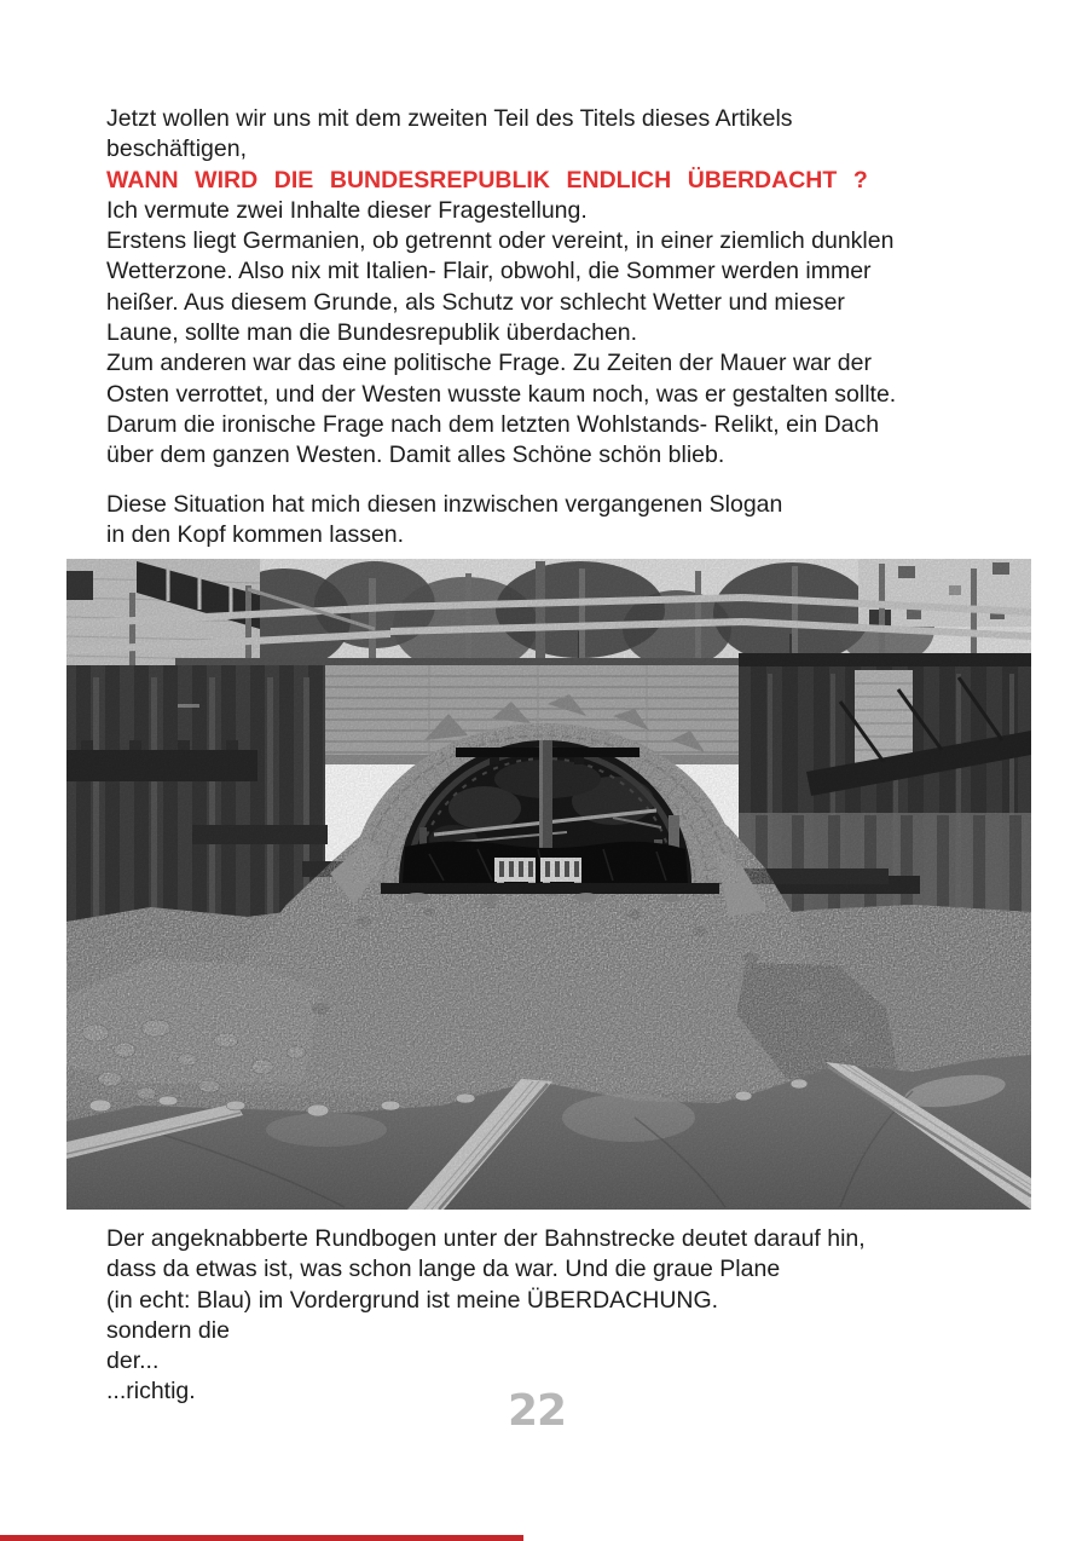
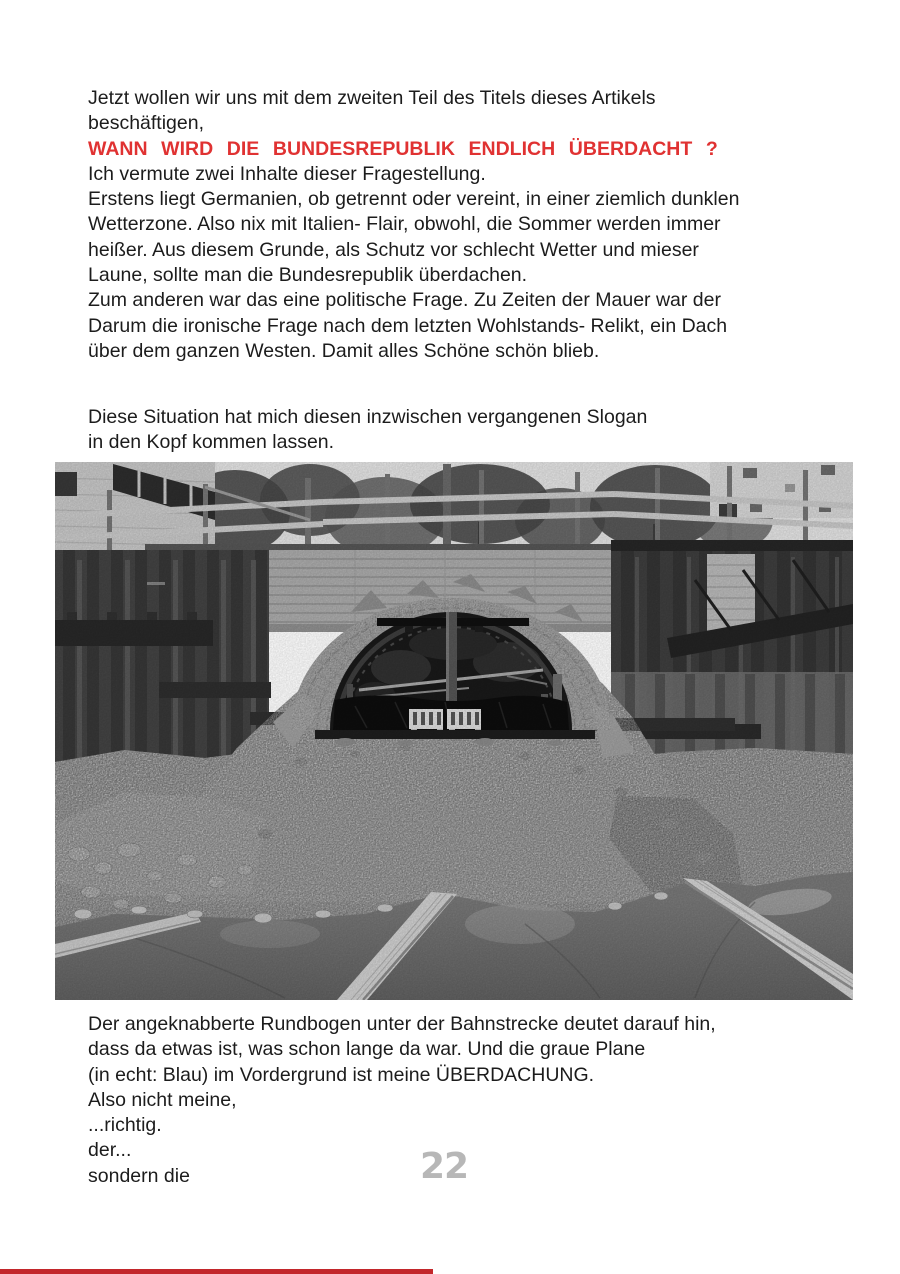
  Jetzt wollen wir uns mit dem zweiten Teil des Titels dieses Artikels
  beschäftigen,
  WANN WIRD DIE BUNDESREPUBLIK ENDLICH ÜBERDACHT ?
  Ich vermute zwei Inhalte dieser Fragestellung.
  Erstens liegt Germanien, ob getrennt oder vereint, in einer ziemlich dunklen
  Wetterzone. Also nix mit Italien- Flair, obwohl, die Sommer werden immer
  heißer. Aus diesem Grunde, als Schutz vor schlecht Wetter und mieser
  Laune, sollte man die Bundesrepublik überdachen.
  Zum anderen war das eine politische Frage. Zu Zeiten der Mauer war der
- Osten verrottet, und der Westen wusste kaum noch, was er gestalten sollte.
  Darum die ironische Frage nach dem letzten Wohlstands- Relikt, ein Dach
  über dem ganzen Westen. Damit alles Schöne schön blieb.
  Diese Situation hat mich diesen inzwischen vergangenen Slogan
  in den Kopf kommen lassen.
  Der angeknabberte Rundbogen unter der Bahnstrecke deutet darauf hin,
  dass da etwas ist, was schon lange da war. Und die graue Plane
  (in echt: Blau) im Vordergrund ist meine ÜBERDACHUNG.
+ Also nicht meine,
- sondern die
+ ...richtig.
  der...
- ...richtig.
+ sondern die
  22
